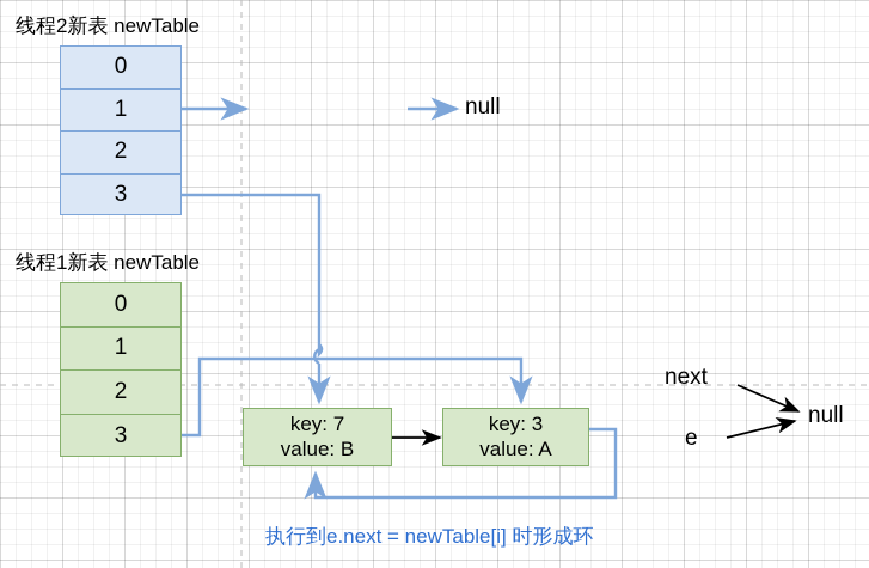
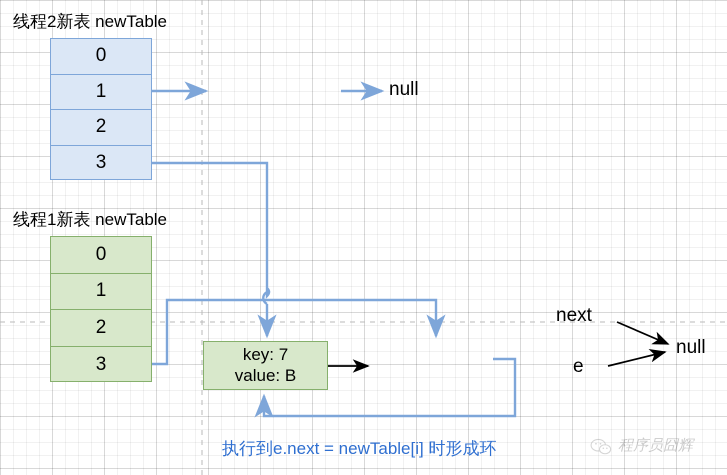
  线程2新表 newTable
  0
  1
  2
  3
  线程1新表 newTable
  0
  1
  2
  3
  null
  key: 7
  value: B
- key: 3
- value: A
  next
  e
  null
  执行到e.next = newTable[i] 时形成环
+ 程序员囧辉
